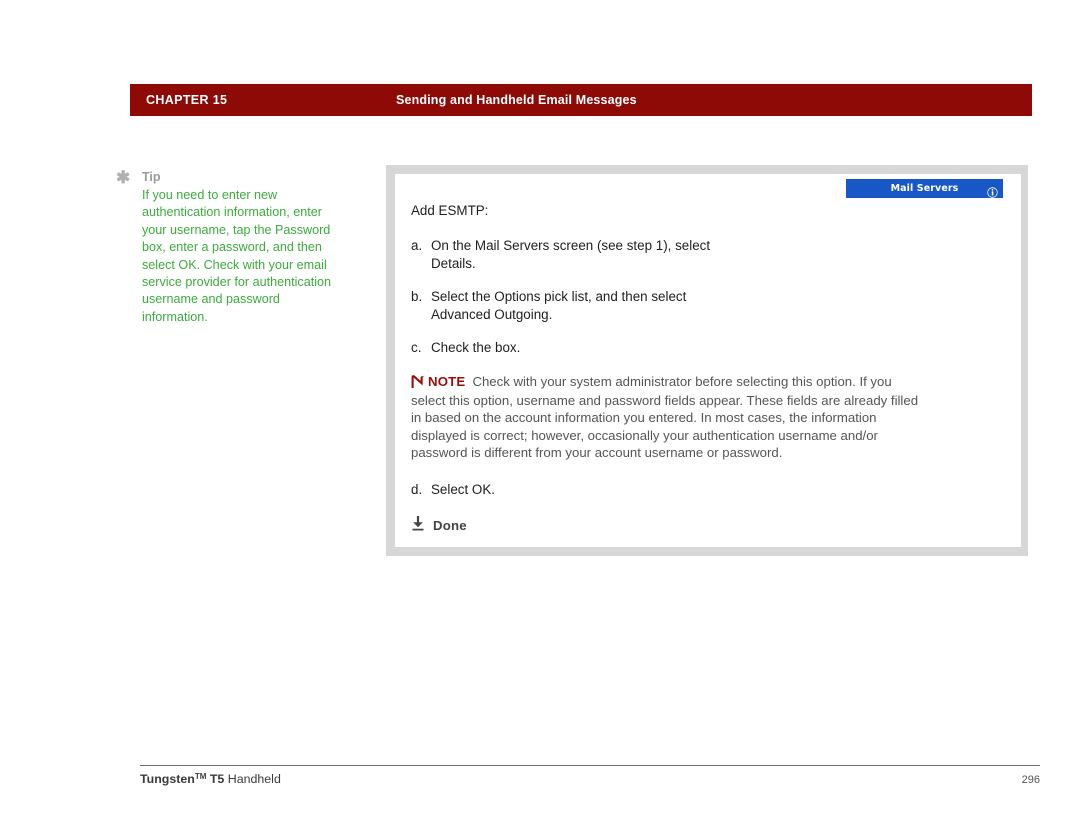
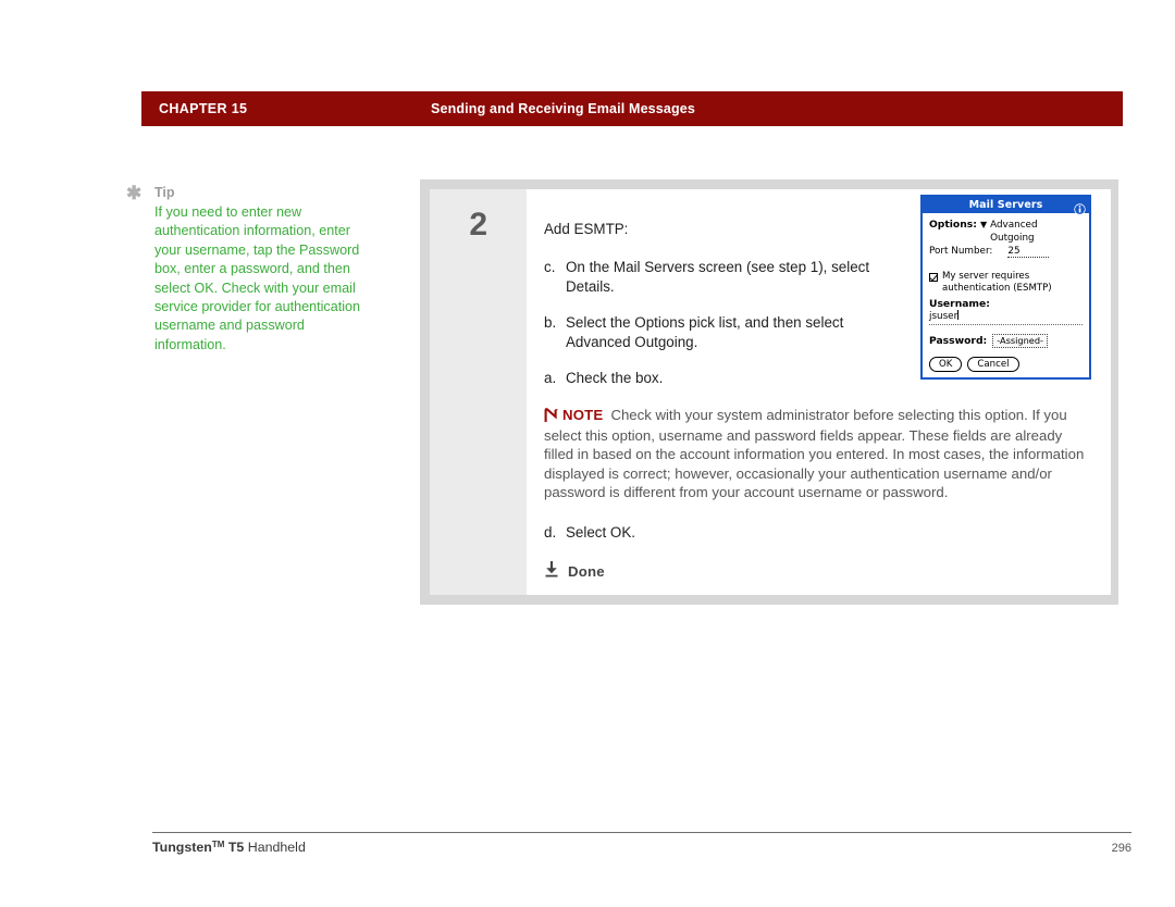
  CHAPTER 15
- Sending and Handheld Email Messages
+ Sending and Receiving Email Messages
  ✱
  Tip
  If you need to enter new authentication information, enter your username, tap the Password box, enter a password, and then select OK. Check with your email service provider for authentication username and password information.
+ 2
  Add ESMTP:
- a.
+ c.
  On the Mail Servers screen (see step 1), select Details.
  b.
  Select the Options pick list, and then select Advanced Outgoing.
- c.
+ a.
  Check the box.
  NOTE Check with your system administrator before selecting this option. If you select this option, username and password fields appear. These fields are already filled in based on the account information you entered. In most cases, the information displayed is correct; however, occasionally your authentication username and/or password is different from your account username or password.
  d.
  Select OK.
  Done
  Mail Servers
+ Options:
+ ▼
+ Advanced Outgoing
+ Port Number:
+ 25
+ My server requires
+ authentication (ESMTP)
+ Username:
+ jsuser
+ Password:
+ -Assigned-
+ OK
+ Cancel
  TungstenTM T5 Handheld
  296
